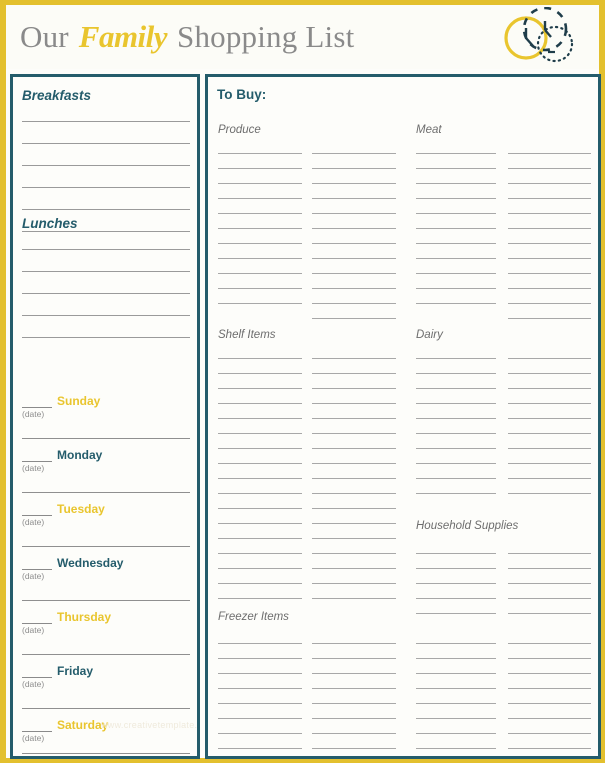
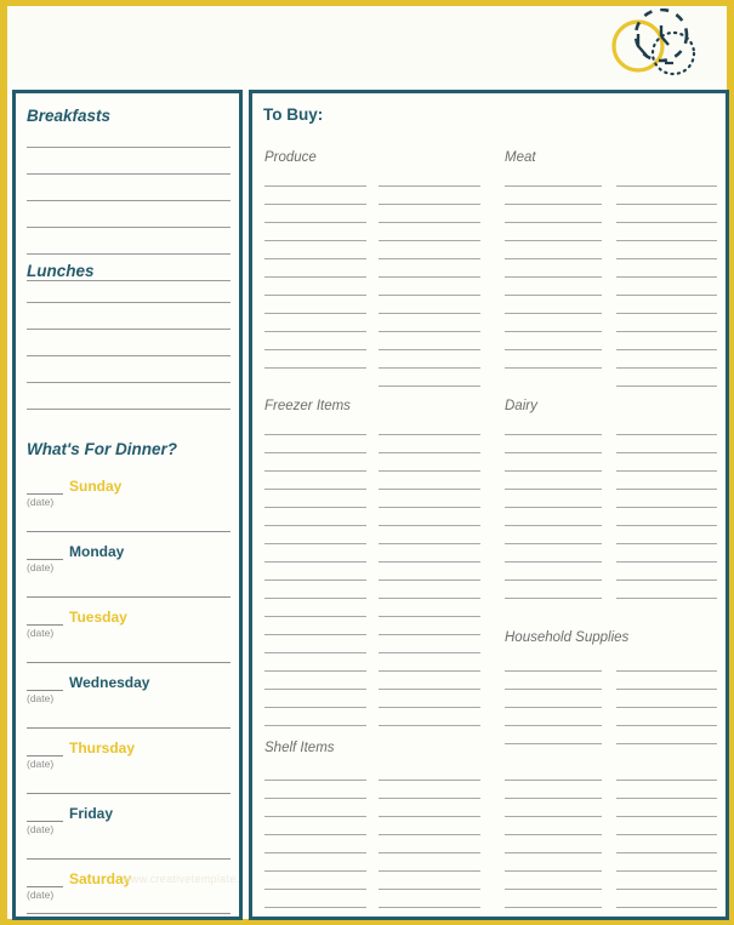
- Our Family Shopping List
  Breakfasts
  Lunches
+ What's For Dinner?
  Sunday
  (date)
  Monday
  (date)
  Tuesday
  (date)
  Wednesday
  (date)
  Thursday
  (date)
  Friday
  (date)
  Saturday
  (date)
  www.creativetemplate.
  To Buy:
  Produce
  Meat
- Shelf Items
+ Freezer Items
  Dairy
  Household Supplies
- Freezer Items
+ Shelf Items
